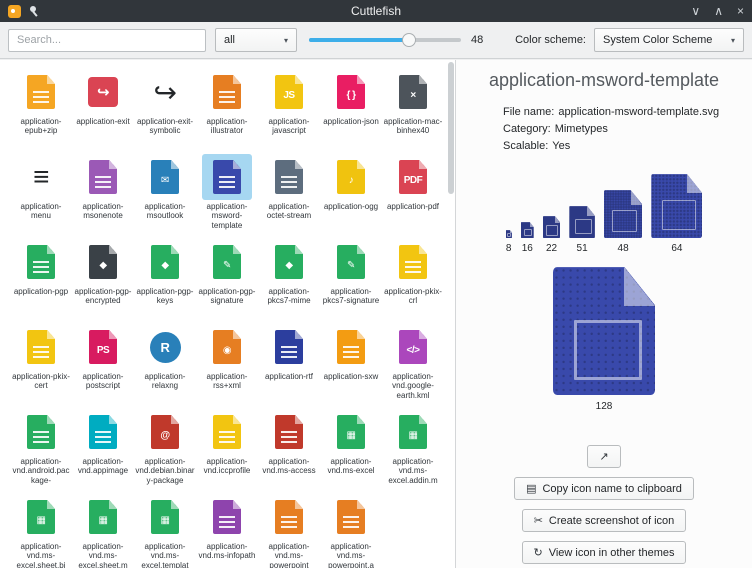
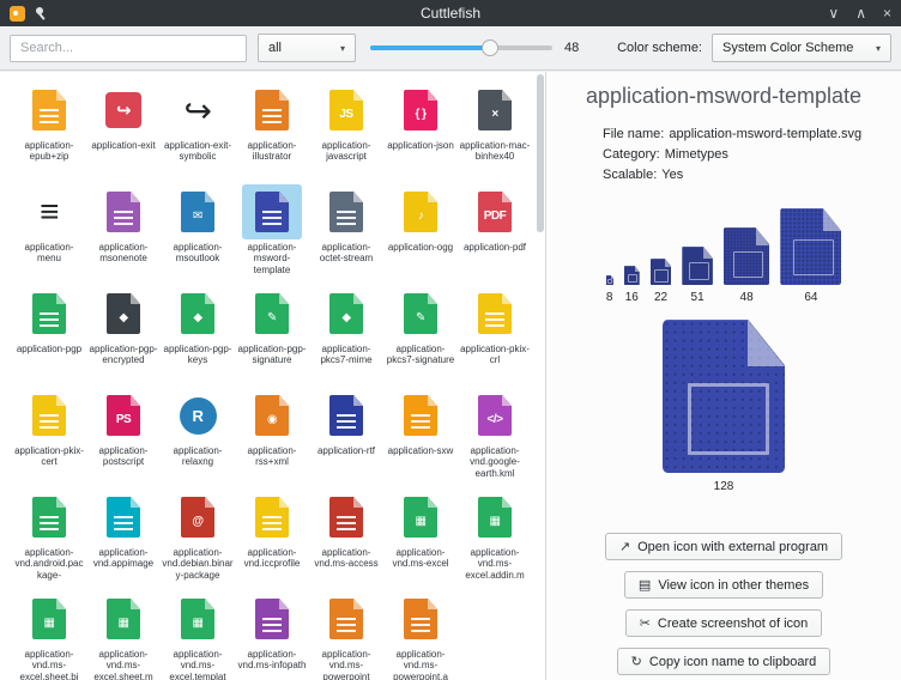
  Cuttlefish
  ∨
  ∧
  ×
  Search...
  all
  ▾
  48
  Color scheme:
  System Color Scheme
  ▾
  application-epub+zip
  ↪
  application-exit
  ↪
  application-exit-symbolic
  application-illustrator
  JS
  application-javascript
  { }
  application-json
  ×
  application-mac-binhex40
  ≡
  application-menu
  application-msonenote
  ✉
  application-msoutlook
  application-msword-template
  application-octet-stream
  ♪
  application-ogg
  PDF
  application-pdf
  application-pgp
  ◆
  application-pgp-encrypted
  ◆
  application-pgp-keys
  ✎
  application-pgp-signature
  ◆
  application-pkcs7-mime
  ✎
  application-pkcs7-signature
  application-pkix-crl
  application-pkix-cert
  PS
  application-postscript
  R
  application-relaxng
  ◉
  application-rss+xml
  application-rtf
  application-sxw
  </>
  application-vnd.google-earth.kml
  application-vnd.android.package-
  application-vnd.appimage
  @
  application-vnd.debian.binary-package
  application-vnd.iccprofile
  application-vnd.ms-access
  ▦
  application-vnd.ms-excel
  ▦
  application-vnd.ms-excel.addin.m
  ▦
  application-vnd.ms-excel.sheet.bi
  ▦
  application-vnd.ms-excel.sheet.m
  ▦
  application-vnd.ms-excel.templat
  application-vnd.ms-infopath
  application-vnd.ms-powerpoint
  application-vnd.ms-powerpoint.a
  application-msword-template
  File name: application-msword-template.svg
  Category: Mimetypes
  Scalable: Yes
  8
  16
  22
  51
  48
  64
  128
  ↗
+ Open icon with external program
  ▤
- Copy icon name to clipboard
+ View icon in other themes
  ✂
  Create screenshot of icon
  ↻
- View icon in other themes
+ Copy icon name to clipboard
